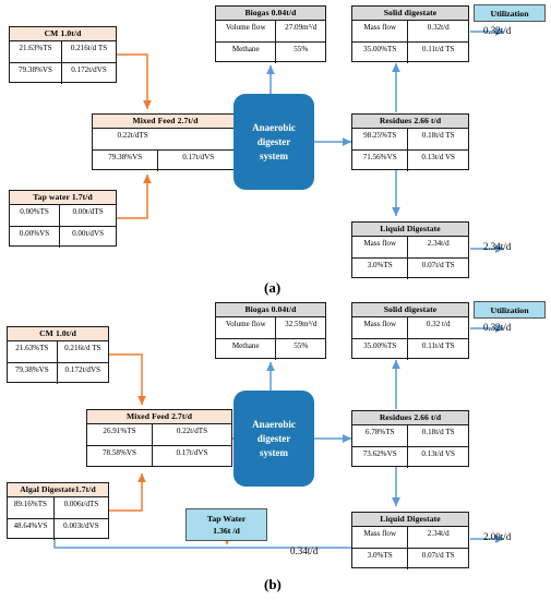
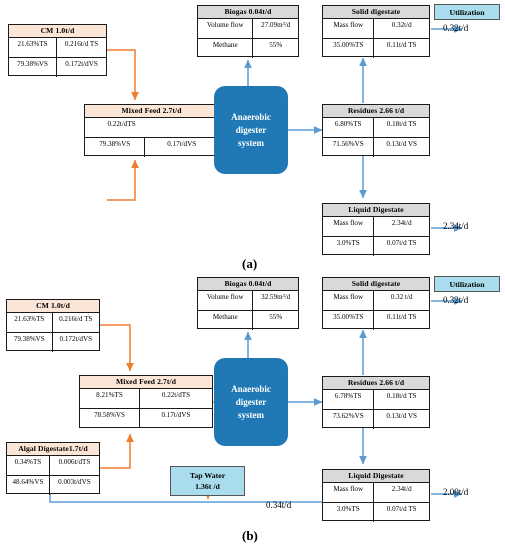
  CM 1.0t/d
  21.63%TS
  0.216t/d TS
  79.38%VS
  0.172t/dVS
- Tap water 1.7t/d
- 0.00%TS
- 0.00t/dTS
- 0.00%VS
- 0.00t/dVS
  Mixed Feed 2.7t/d
  0.22t/dTS
  79.38%VS
  0.17t/dVS
  Anaerobic
  digester
  system
  Biogas 0.04t/d
  Volume flow
  27.09m³/d
  Methane
  55%
  Residues 2.66 t/d
- 98.25%TS
+ 6.80%TS
  0.18t/d TS
  71.56%VS
  0.13t/d VS
  Solid digestate
  Mass flow
  0.32t/d
  35.00%TS
  0.11t/d TS
  Liquid Digestate
  Mass flow
  2.34t/d
  3.0%TS
  0.07t/d TS
  Utilization
  0.32t/d
  2.34t/d
  (a)
  CM 1.0t/d
  21.63%TS
  0.216t/d TS
  79.38%VS
  0.172t/dVS
  Algal Digestate1.7t/d
- 89.16%TS
+ 0.34%TS
  0.006t/dTS
  48.64%VS
  0.003t/dVS
  Mixed Feed 2.7t/d
- 26.91%TS
+ 8.21%TS
  0.22t/dTS
  78.58%VS
  0.17t/dVS
  Anaerobic
  digester
  system
  Biogas 0.04t/d
  Volume flow
  32.59m³/d
  Methane
  55%
  Residues 2.66 t/d
  6.78%TS
  0.18t/d TS
  73.62%VS
  0.13t/d VS
  Solid digestate
  Mass flow
  0.32 t/d
  35.00%TS
  0.11t/d TS
  Liquid Digestate
  Mass flow
  2.34t/d
  3.0%TS
  0.07t/d TS
  Tap Water
  1.36t /d
  Utilization
  0.32t/d
  2.00t/d
  0.34t/d
  (b)
